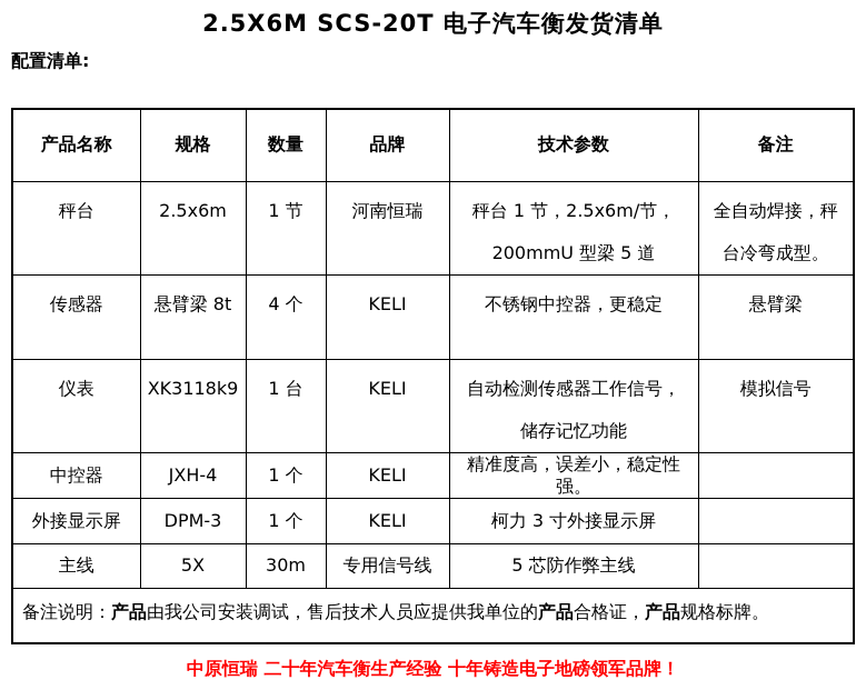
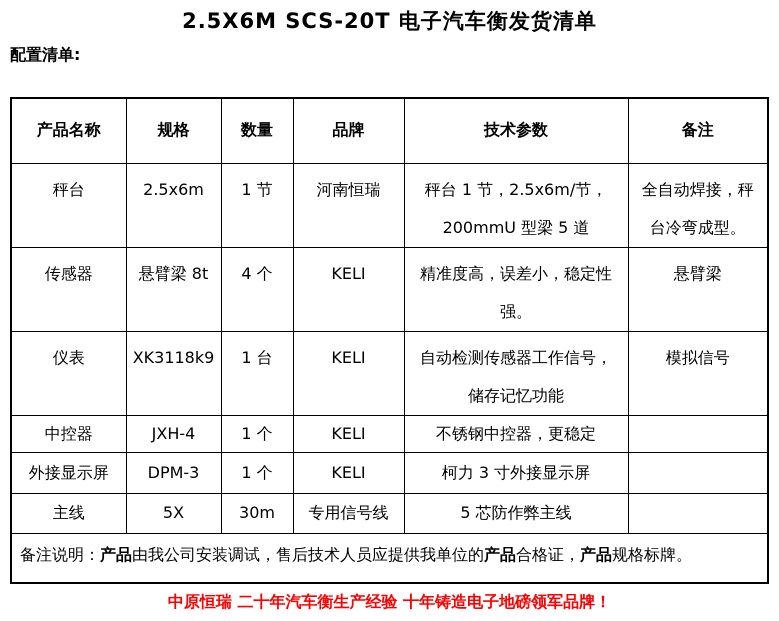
  2.5X6M SCS-20T 电子汽车衡发货清单
  配置清单:
  产品名称	规格	数量	品牌	技术参数	备注
  秤台	2.5x6m	1 节	河南恒瑞	秤台 1 节，2.5x6m/节，200mmU 型梁 5 道	全自动焊接，秤台冷弯成型。
- 传感器	悬臂梁 8t	4 个	KELI	不锈钢中控器，更稳定	悬臂梁
+ 传感器	悬臂梁 8t	4 个	KELI	精准度高，误差小，稳定性强。	悬臂梁
  仪表	XK3118k9	1 台	KELI	自动检测传感器工作信号，储存记忆功能	模拟信号
- 中控器	JXH-4	1 个	KELI	精准度高，误差小，稳定性强。
+ 中控器	JXH-4	1 个	KELI	不锈钢中控器，更稳定
  外接显示屏	DPM-3	1 个	KELI	柯力 3 寸外接显示屏
  主线	5X	30m	专用信号线	5 芯防作弊主线
  备注说明：产品由我公司安装调试，售后技术人员应提供我单位的产品合格证，产品规格标牌。
  中原恒瑞 二十年汽车衡生产经验 十年铸造电子地磅领军品牌！
